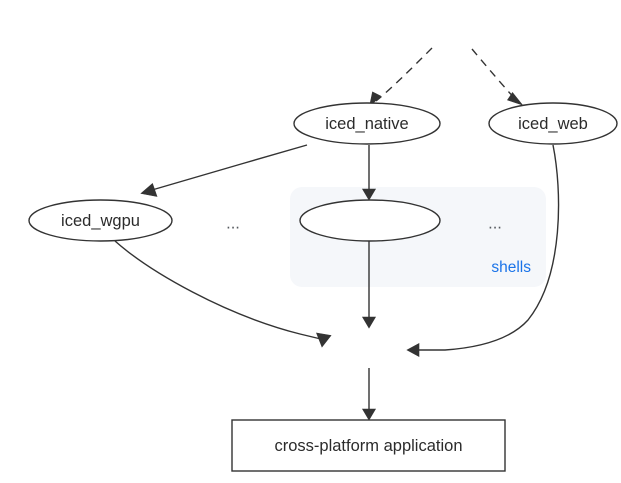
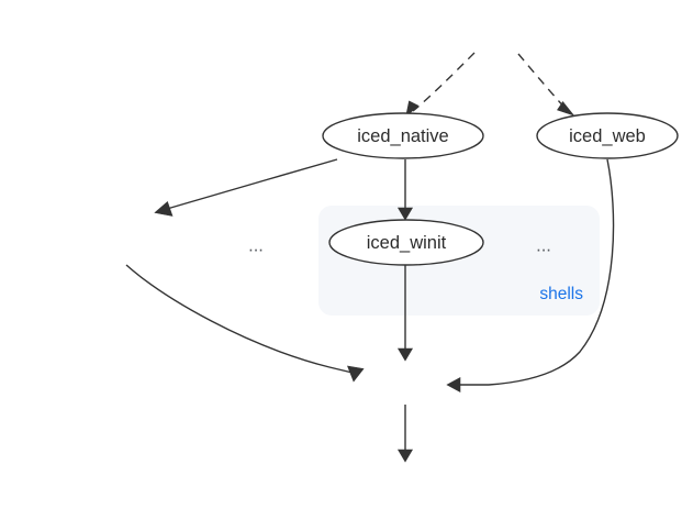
  shells
  iced_native
  iced_web
- iced_wgpu
  ...
+ iced_winit
  ...
- cross-platform application
